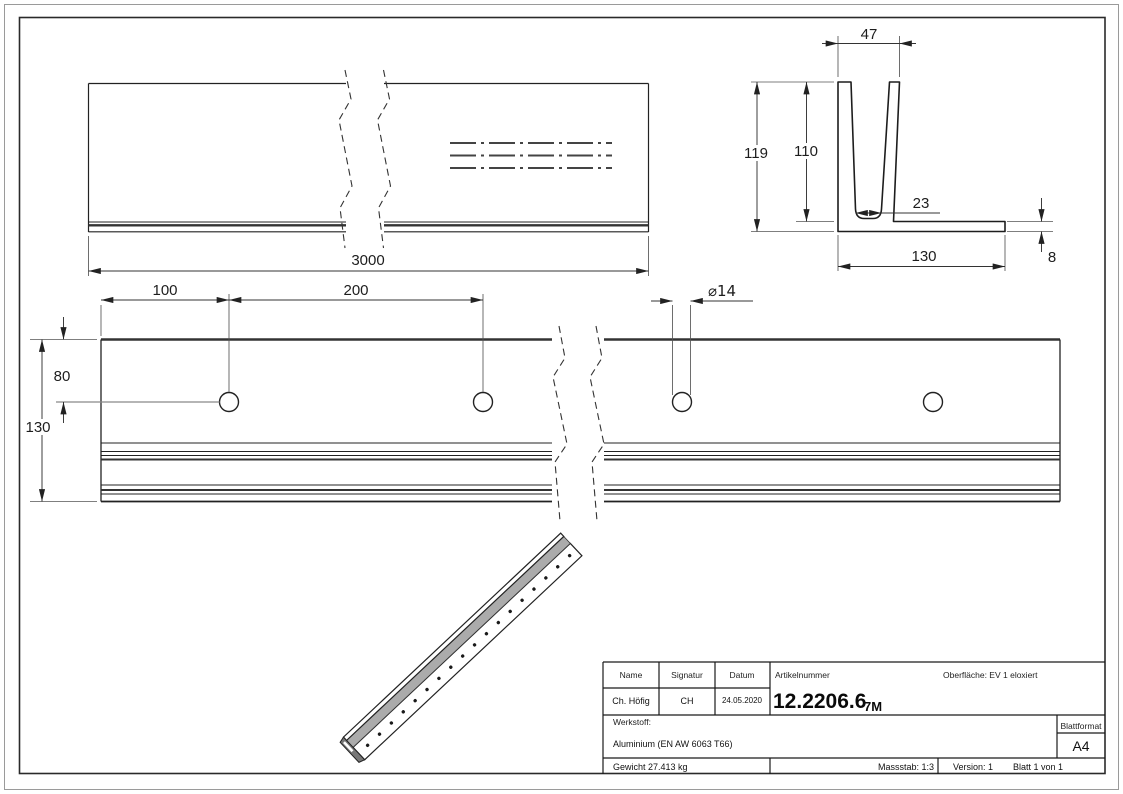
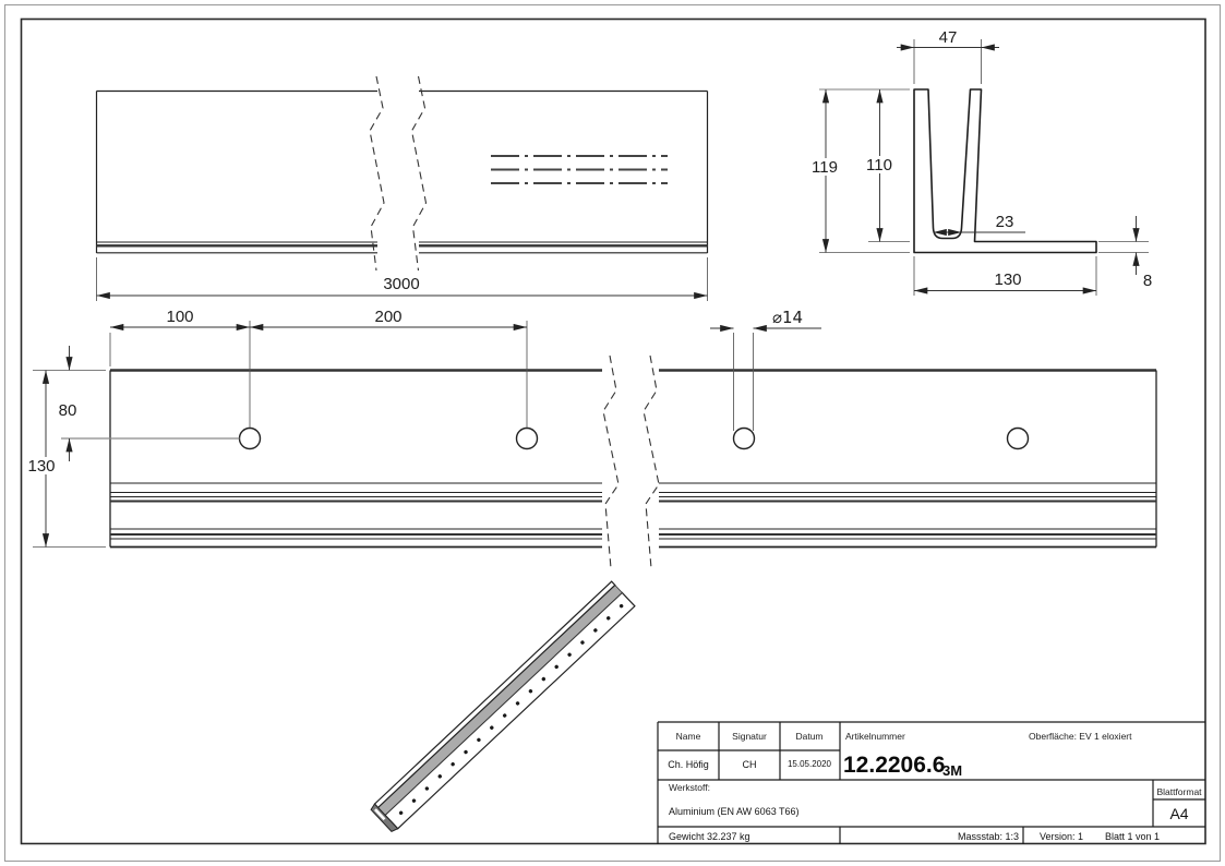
  3000
  47
  119
  110
  23
  130
  8
  100
  200
  80
  130
  ⌀14
  Name
  Signatur
  Datum
  Ch. Höfig
  CH
- 24.05.2020
+ 15.05.2020
  Artikelnummer
  12.2206.6
- 7M
+ 3M
  Oberfläche: EV 1 eloxiert
  Werkstoff:
  Aluminium (EN AW 6063 T66)
  Blattformat
  A4
- Gewicht 27.413 kg
+ Gewicht 32.237 kg
  Massstab: 1:3
  Version: 1
  Blatt 1 von 1
